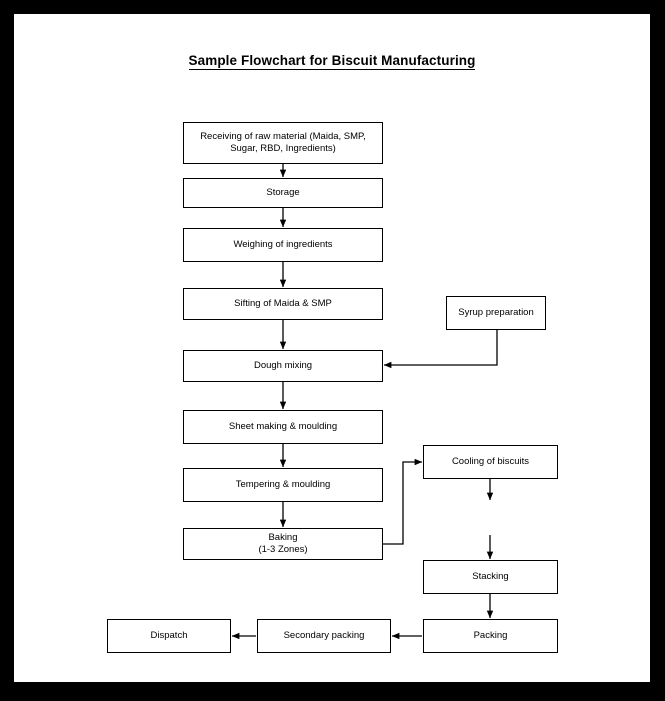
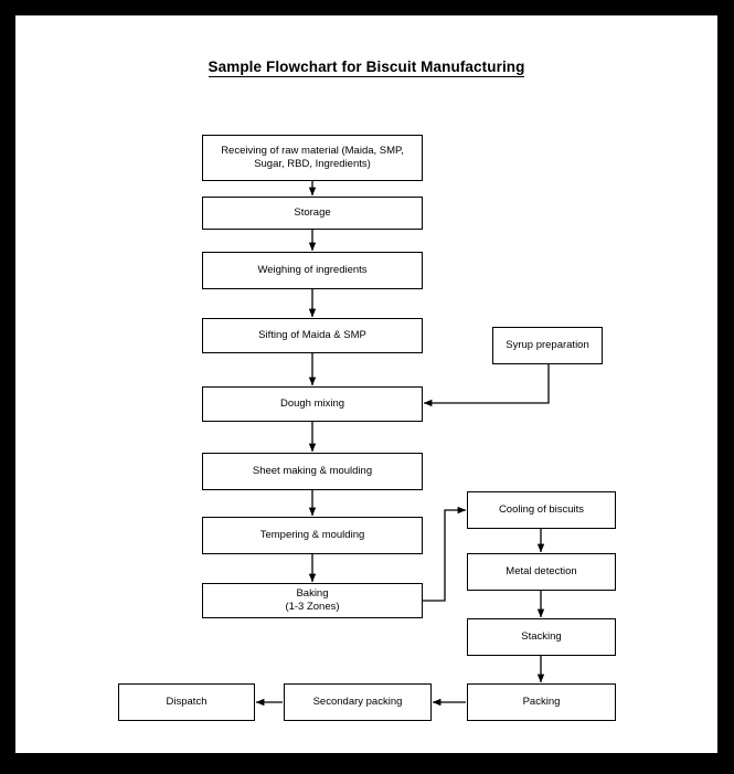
  Sample Flowchart for Biscuit Manufacturing
  Receiving of raw material (Maida, SMP,
  Sugar, RBD, Ingredients)
  Storage
  Weighing of ingredients
  Sifting of Maida & SMP
  Syrup preparation
  Dough mixing
  Sheet making & moulding
  Tempering & moulding
  Baking
  (1-3 Zones)
  Cooling of biscuits
+ Metal detection
  Stacking
  Packing
  Secondary packing
  Dispatch
